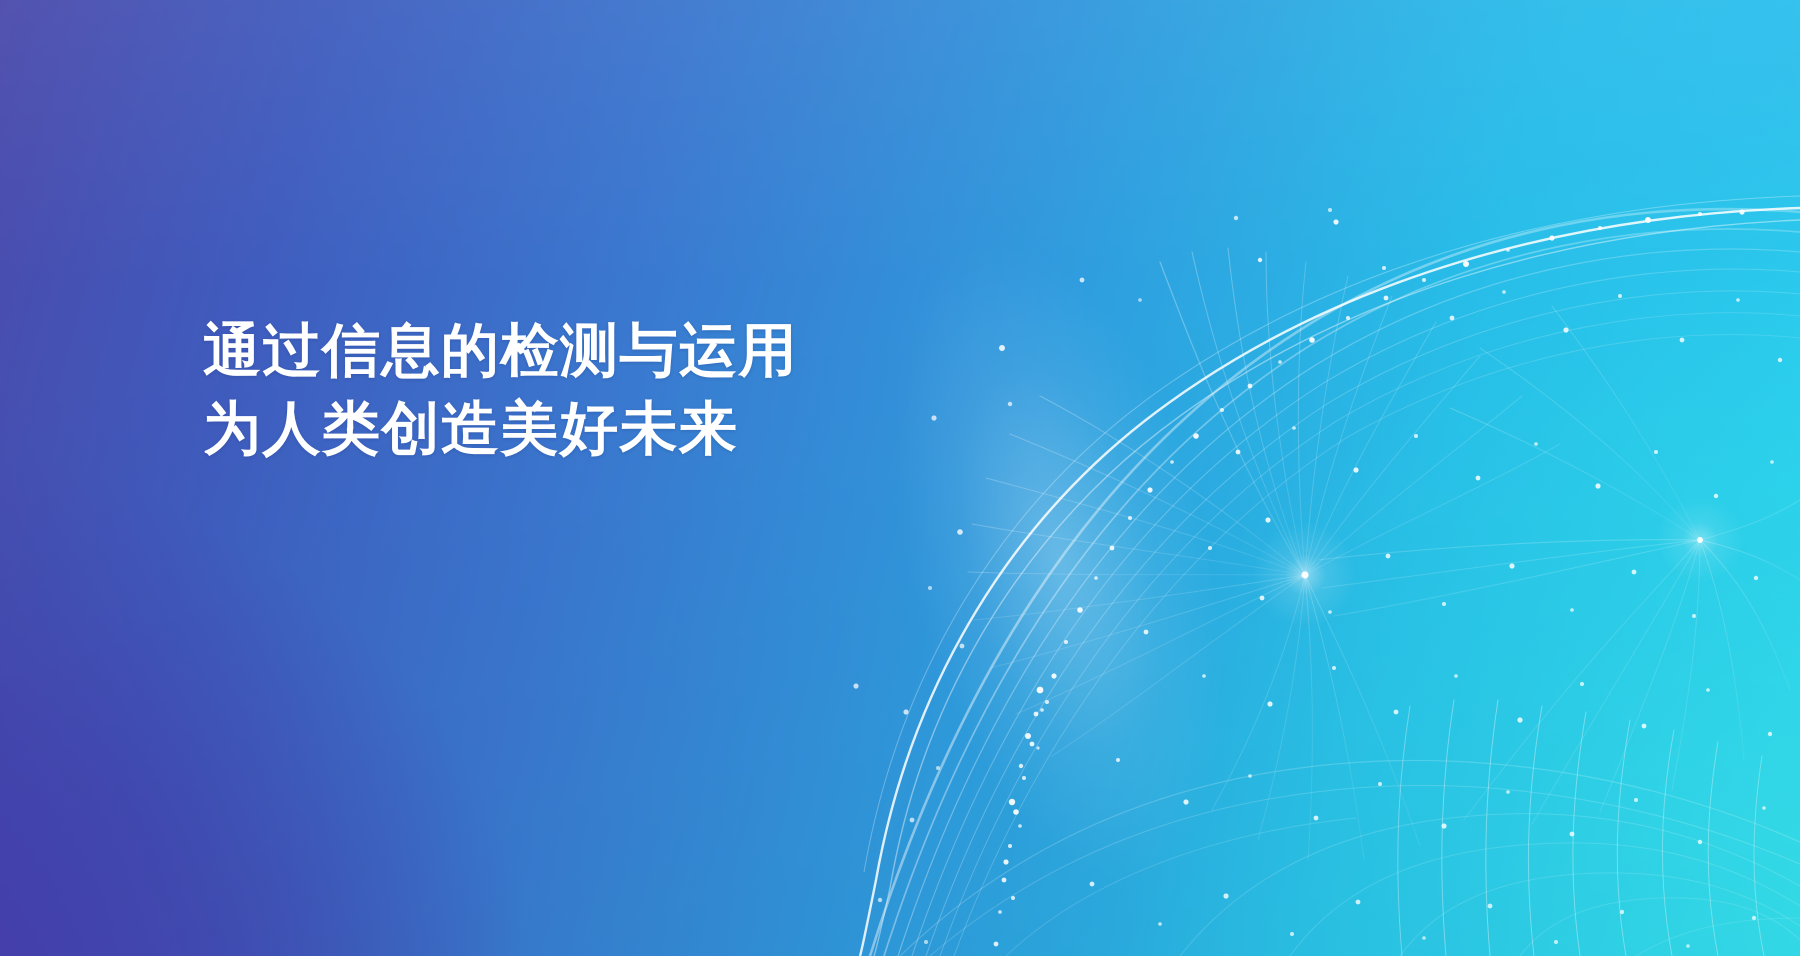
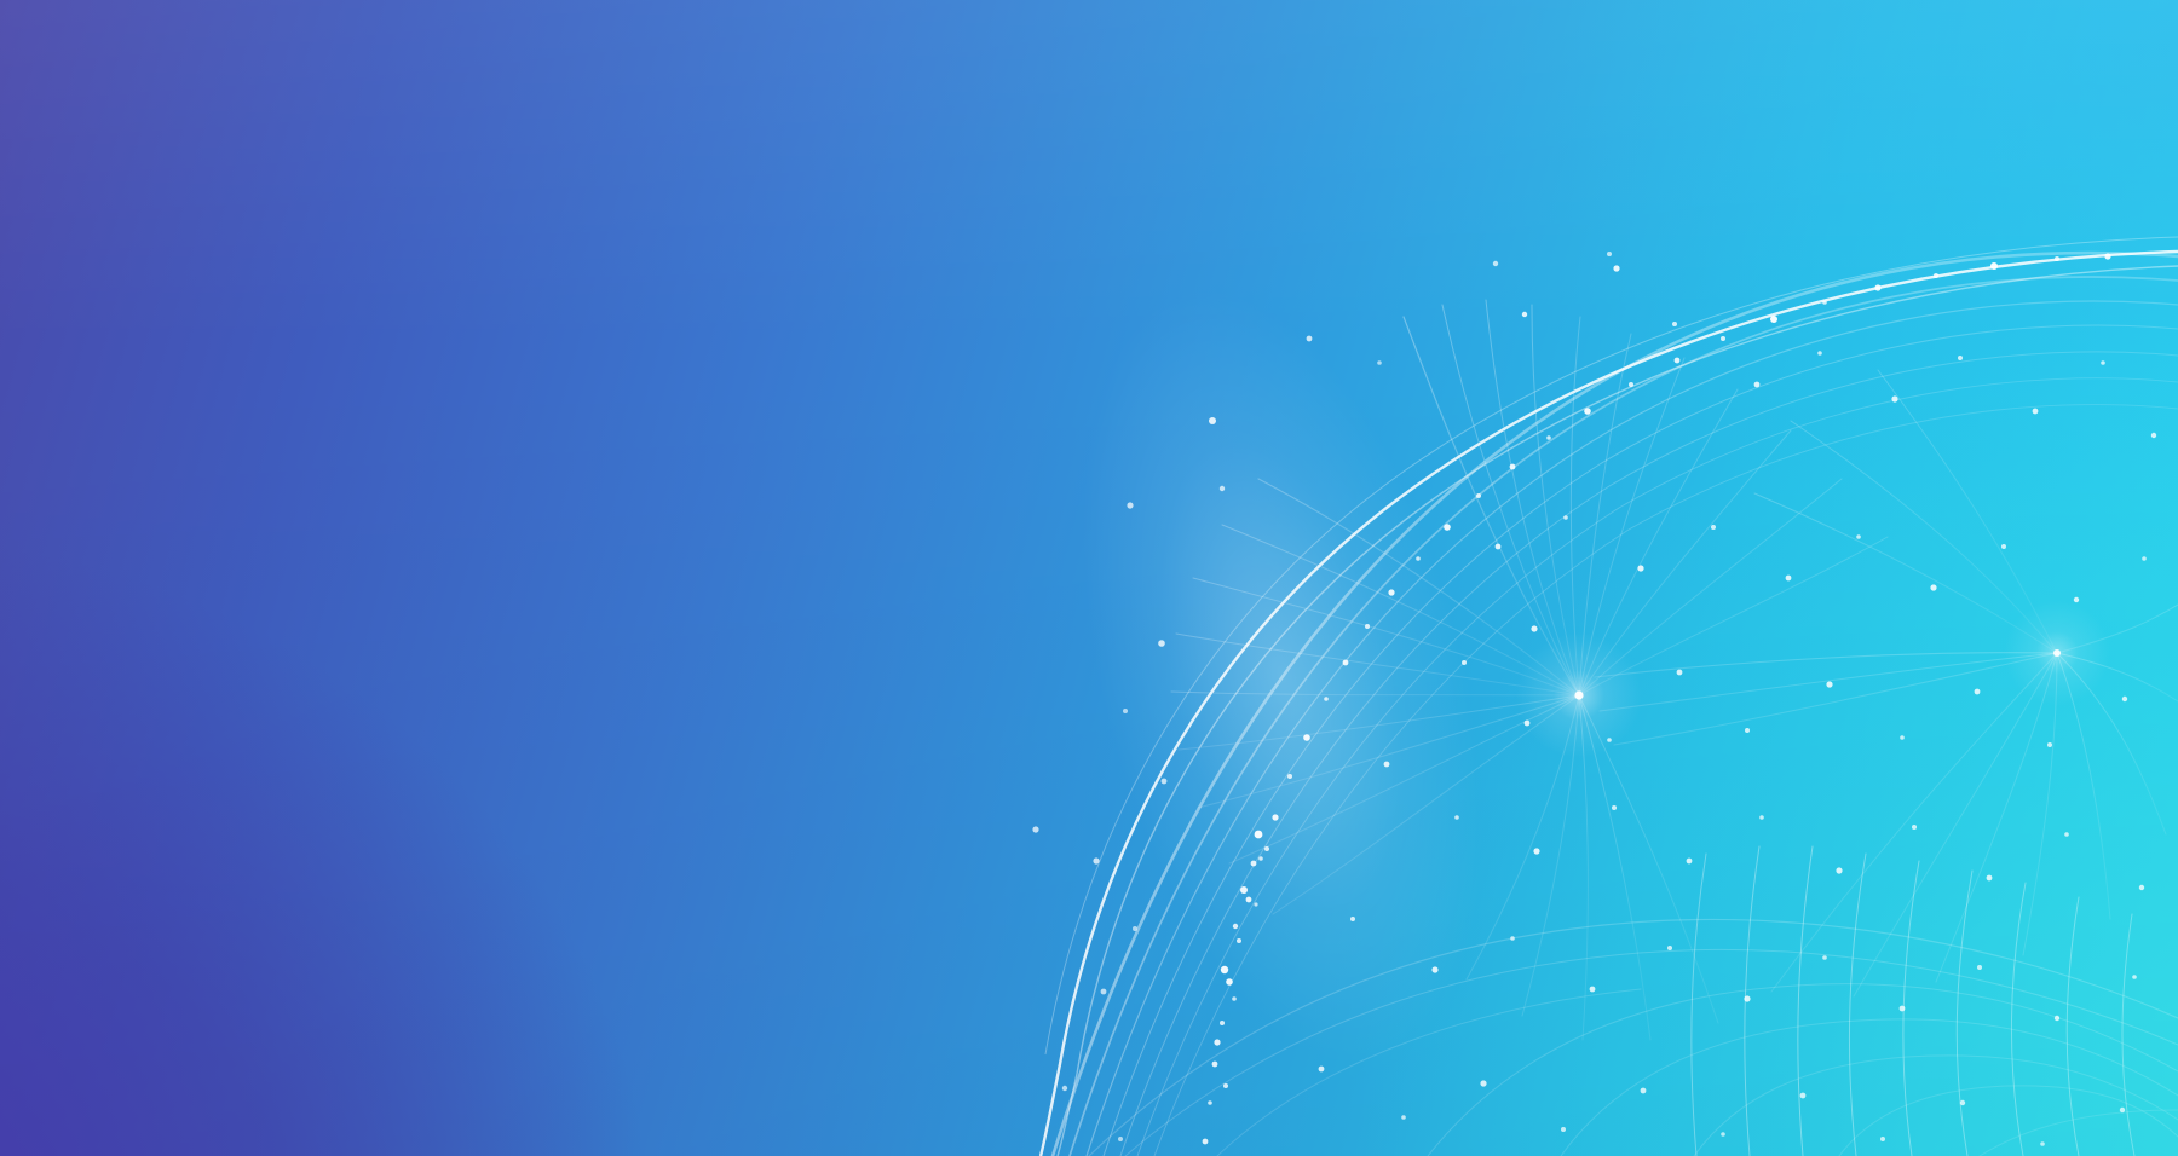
- 通过信息的检测与运用
- 为人类创造美好未来
